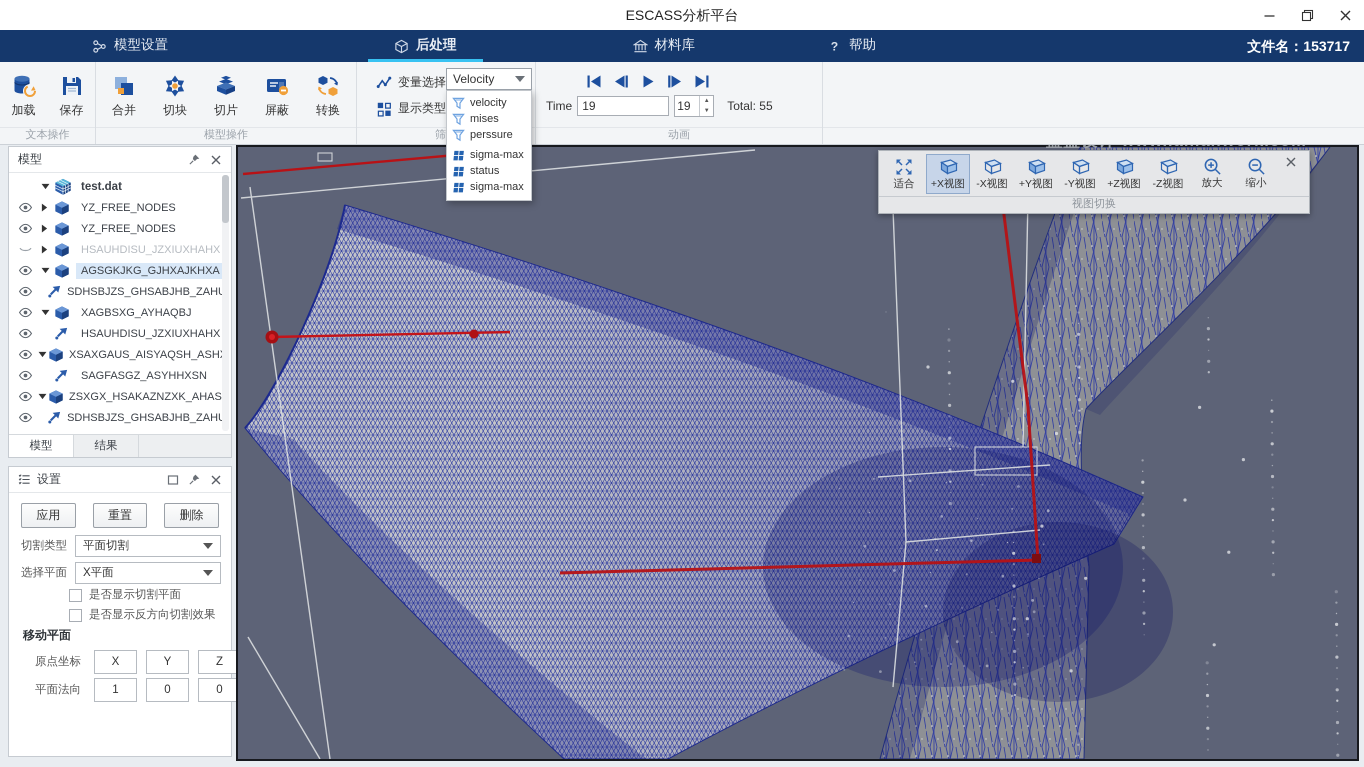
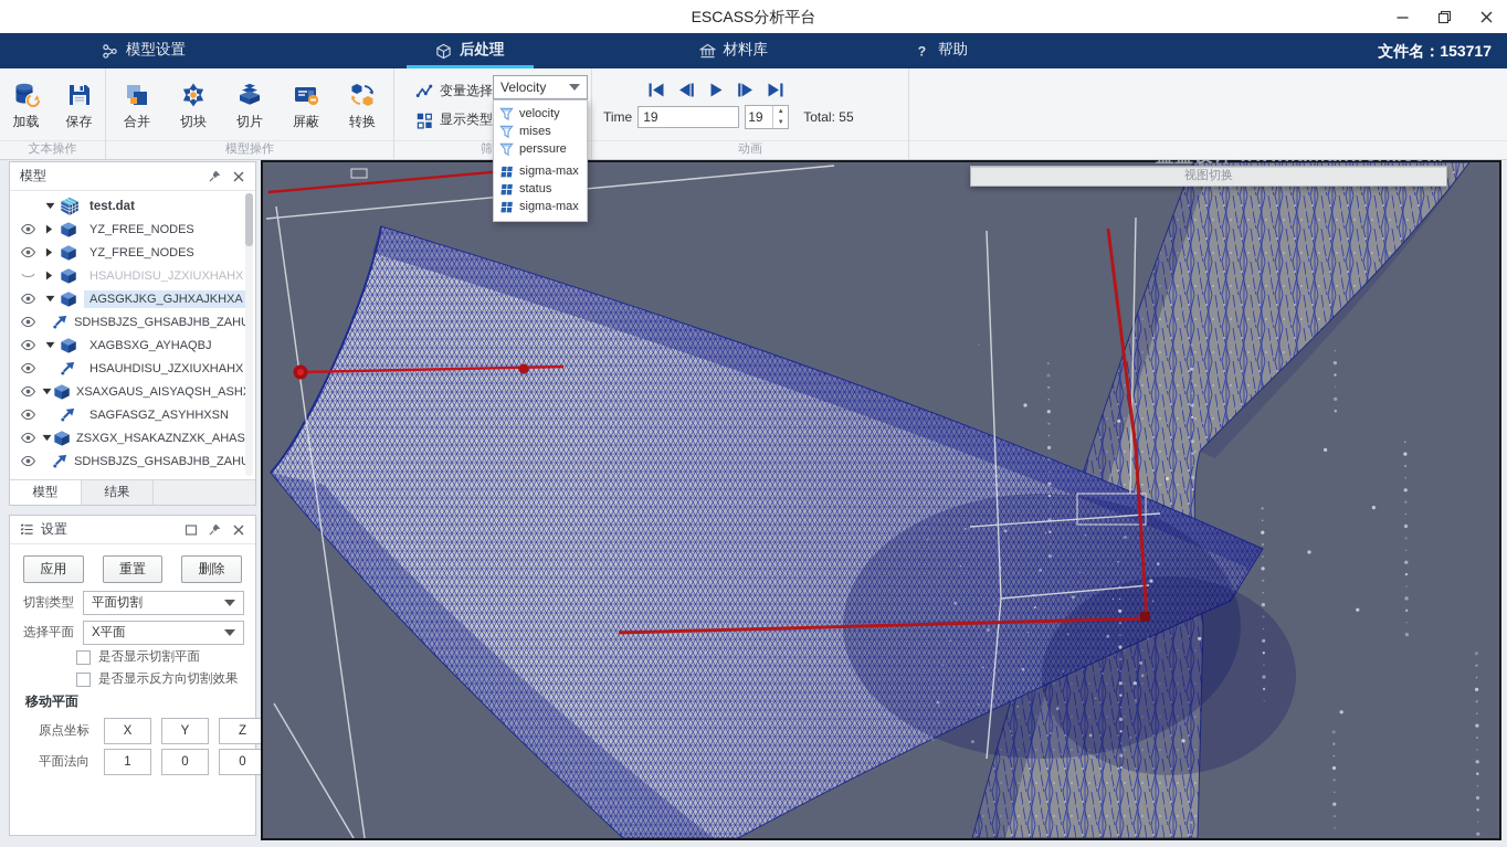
  ESCASS分析平台
  模型设置
  后处理
  材料库
  ?
  帮助
  文件名：153717
  加载
  保存
  文本操作
  合并
  切块
  切片
  屏蔽
  转换
  模型操作
  变量选择
  显示类型
  Time
  19
  19
  Total: 55
  动画
  Velocity
  velocity
  mises
  perssure
  sigma-max
  status
  sigma-max
- 适合
- +X视图
- -X视图
- +Y视图
- -Y视图
- +Z视图
- -Z视图
- 放大
- 缩小
  视图切换
  模型
  test.dat
  YZ_FREE_NODES
  YZ_FREE_NODES
  HSAUHDISU_JZXIUXHAHX
  AGSGKJKG_GJHXAJKHXA
  SDHSBJZS_GHSABJHB_ZAH
  XAGBSXG_AYHAQBJ
  HSAUHDISU_JZXIUXHAHX
  XSAXGAUS_AISYAQSH_ASH
  SAGFASGZ_ASYHHXSN
  ZSXGX_HSAKAZNZXK_AHAS
  SDHSBJZS_GHSABJHB_ZAH
  模型
  结果
  设置
  应用
  重置
  删除
  切割类型
  平面切割
  选择平面
  X平面
  是否显示切割平面
  是否显示反方向切割效果
  移动平面
  原点坐标
  X
  Y
  Z
  平面法向
  1
  0
  0
